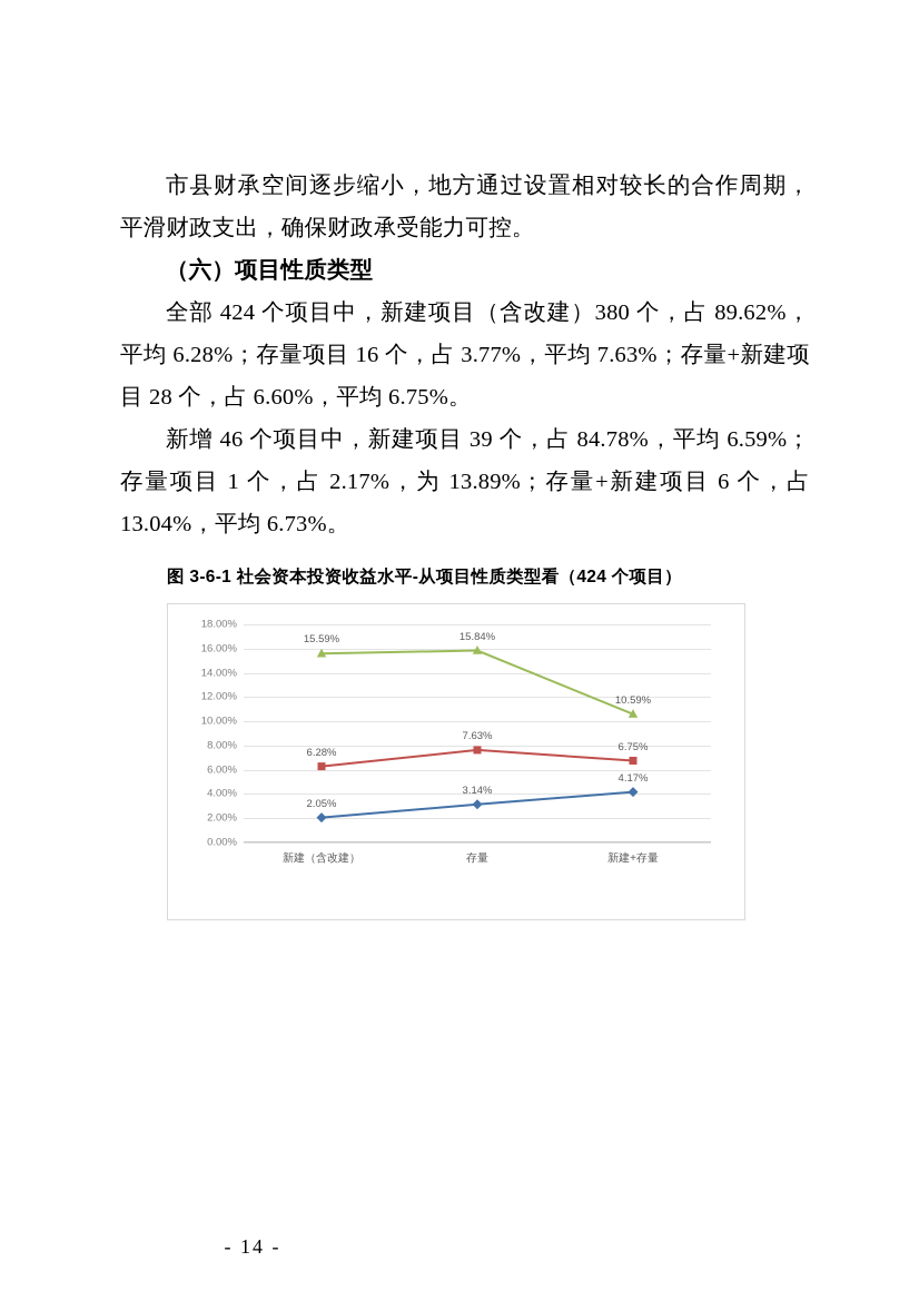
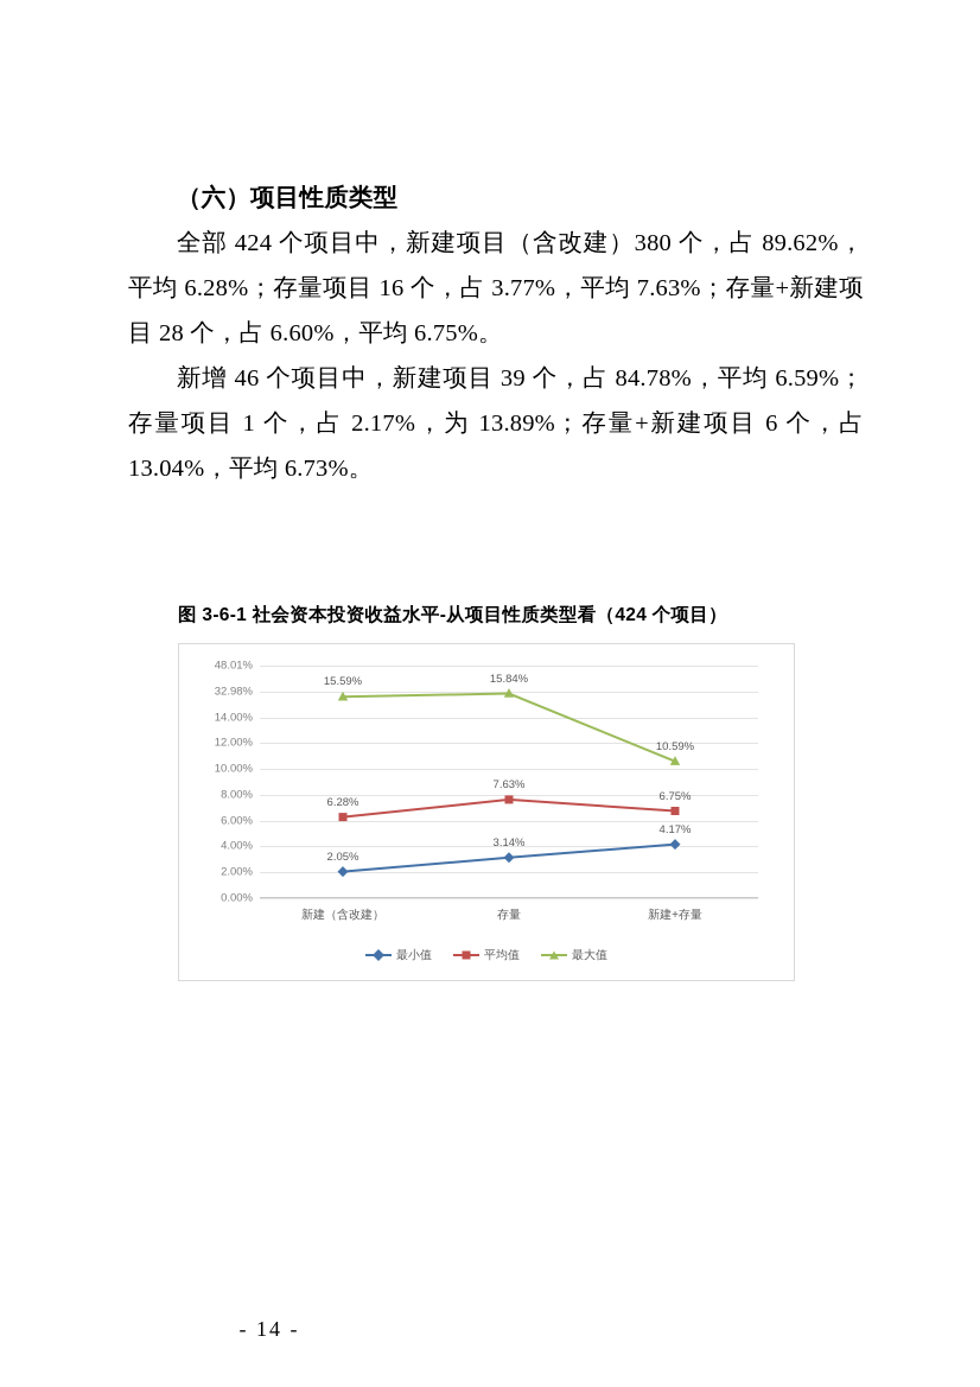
- 市县财承空间逐步缩小，地方通过设置相对较长的合作周期，平滑财政支出，确保财政承受能力可控。
  （六）项目性质类型
  全部 424 个项目中，新建项目（含改建）380 个，占 89.62%，平均 6.28%；存量项目 16 个，占 3.77%，平均 7.63%；存量+新建项目 28 个，占 6.60%，平均 6.75%。
  新增 46 个项目中，新建项目 39 个，占 84.78%，平均 6.59%；存量项目 1 个，占 2.17%，为 13.89%；存量+新建项目 6 个，占 13.04%，平均 6.73%。
  图 3-6-1 社会资本投资收益水平-从项目性质类型看（424 个项目）
  0.00%
  2.00%
  4.00%
  6.00%
  8.00%
  10.00%
  12.00%
  14.00%
- 16.00%
+ 32.98%
- 18.00%
+ 48.01%
  新建（含改建）
  存量
  新建+存量
  2.05%
  3.14%
  4.17%
  6.28%
  7.63%
  6.75%
  15.59%
  15.84%
  10.59%
+ 最小值
+ 平均值
+ 最大值
  - 14 -
